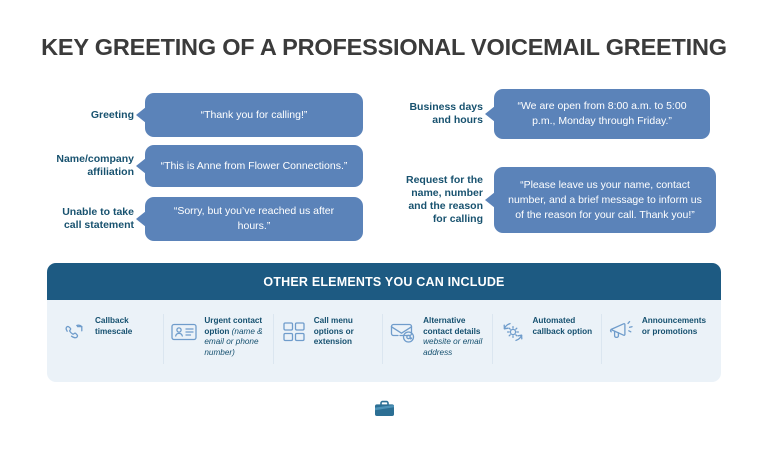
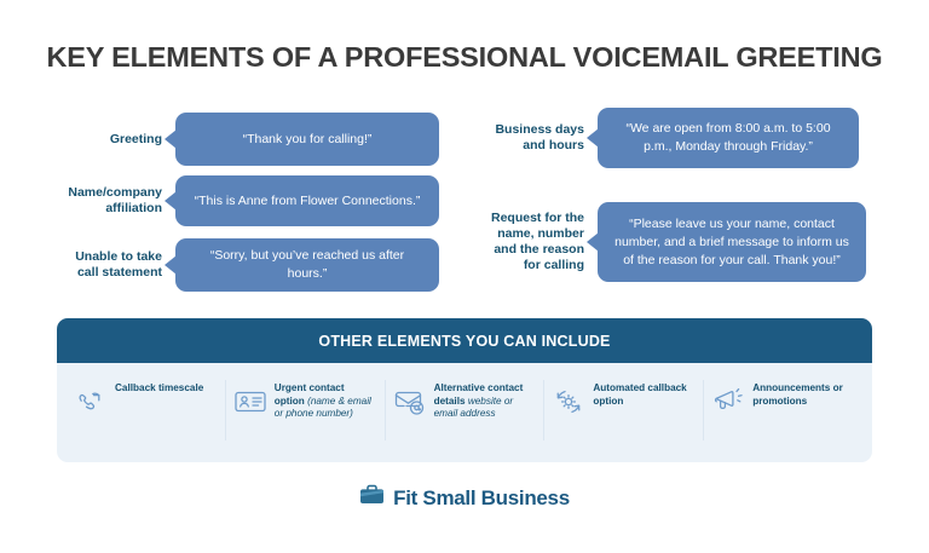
- KEY GREETING OF A PROFESSIONAL VOICEMAIL GREETING
+ KEY ELEMENTS OF A PROFESSIONAL VOICEMAIL GREETING
  Greeting
  “Thank you for calling!”
  Name/company
  affiliation
  “This is Anne from Flower Connections.”
  Unable to take
  call statement
  “Sorry, but you’ve reached us after hours.”
  Business days
  and hours
  “We are open from 8:00 a.m. to 5:00 p.m., Monday through Friday.”
  Request for the
  name, number
  and the reason
  for calling
  “Please leave us your name, contact number, and a brief message to inform us of the reason for your call. Thank you!”
  OTHER ELEMENTS YOU CAN INCLUDE
  Callback timescale
  Urgent contact option (name & email or phone number)
- Call menu options or extension
  Alternative contact details website or email address
  Automated callback option
  Announcements or promotions
+ Fit Small Business
